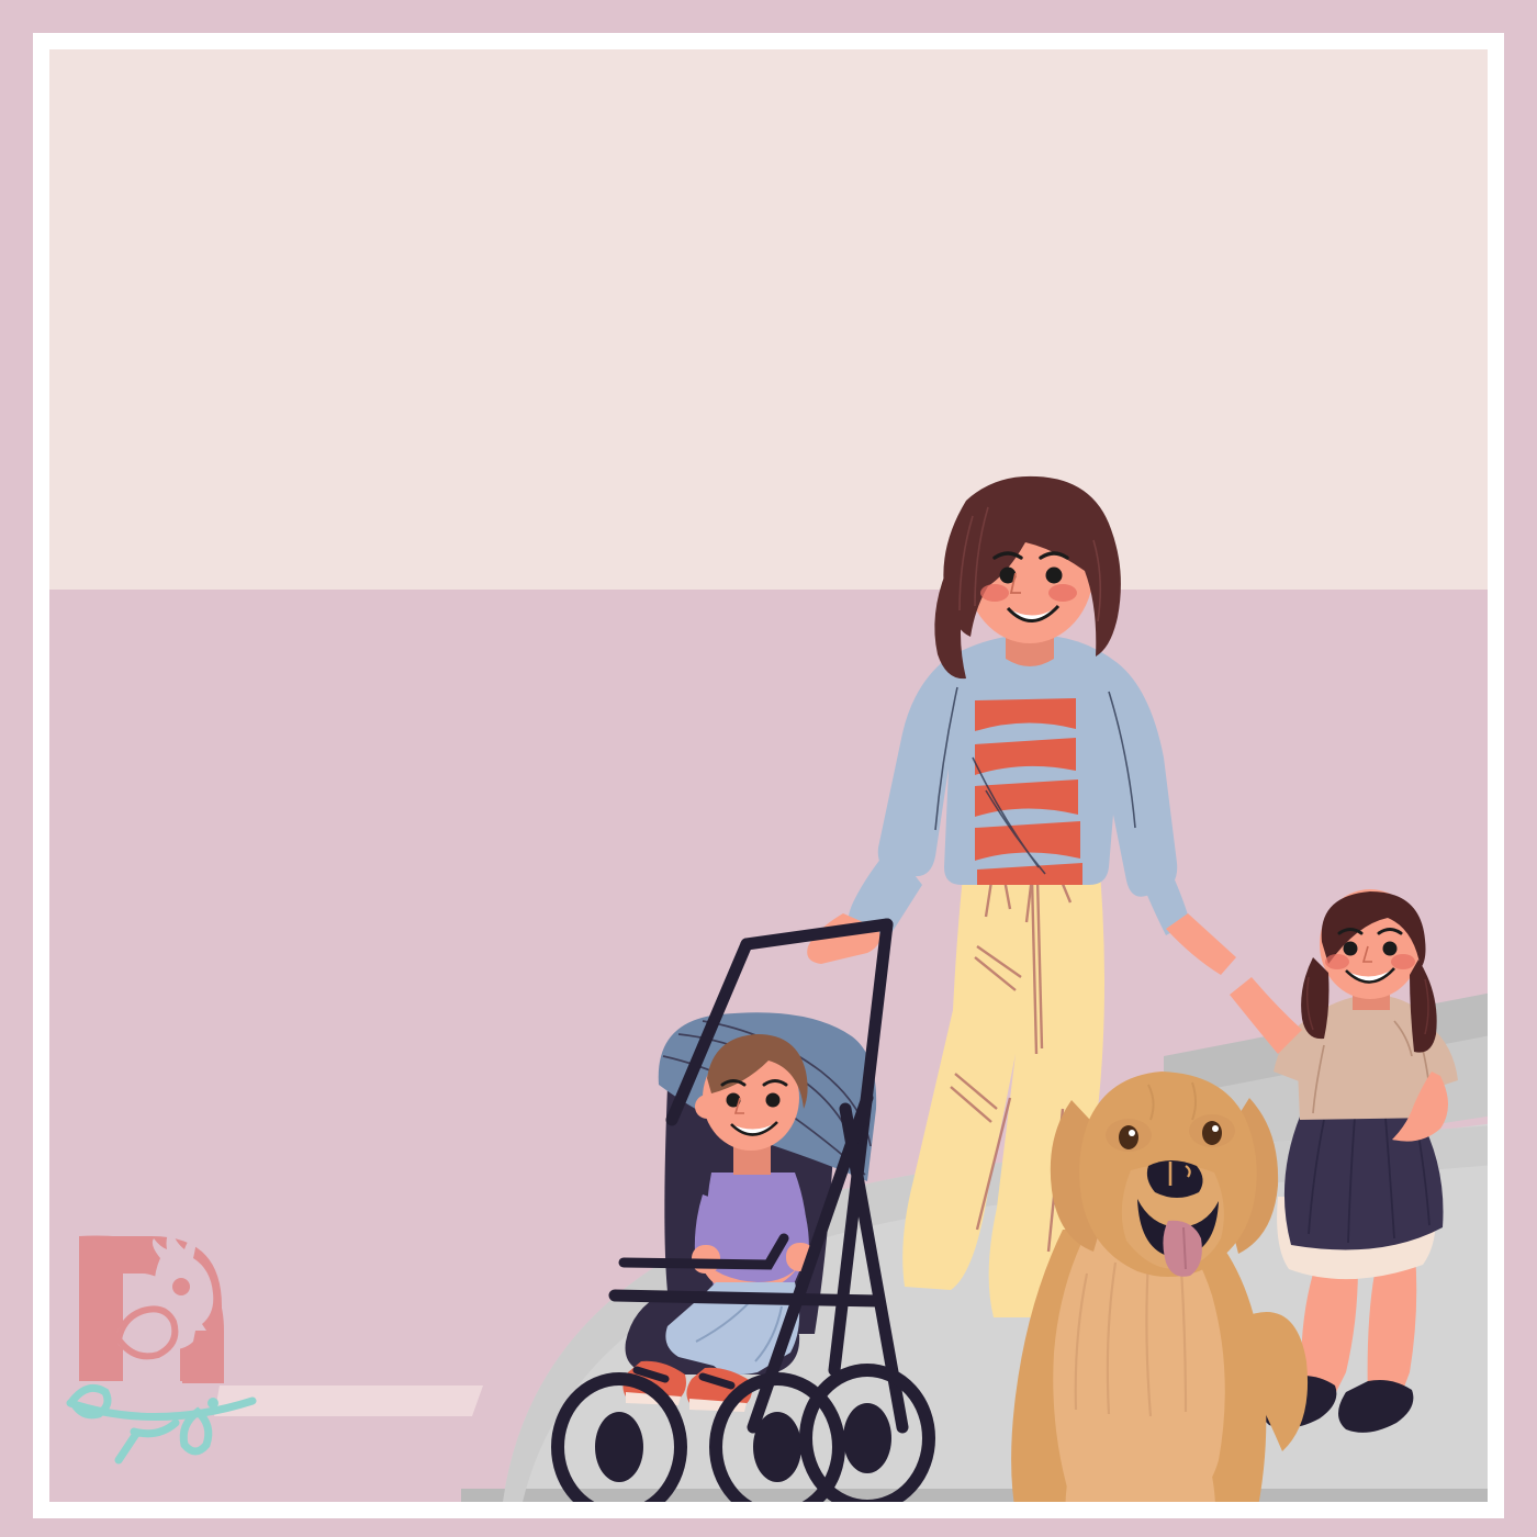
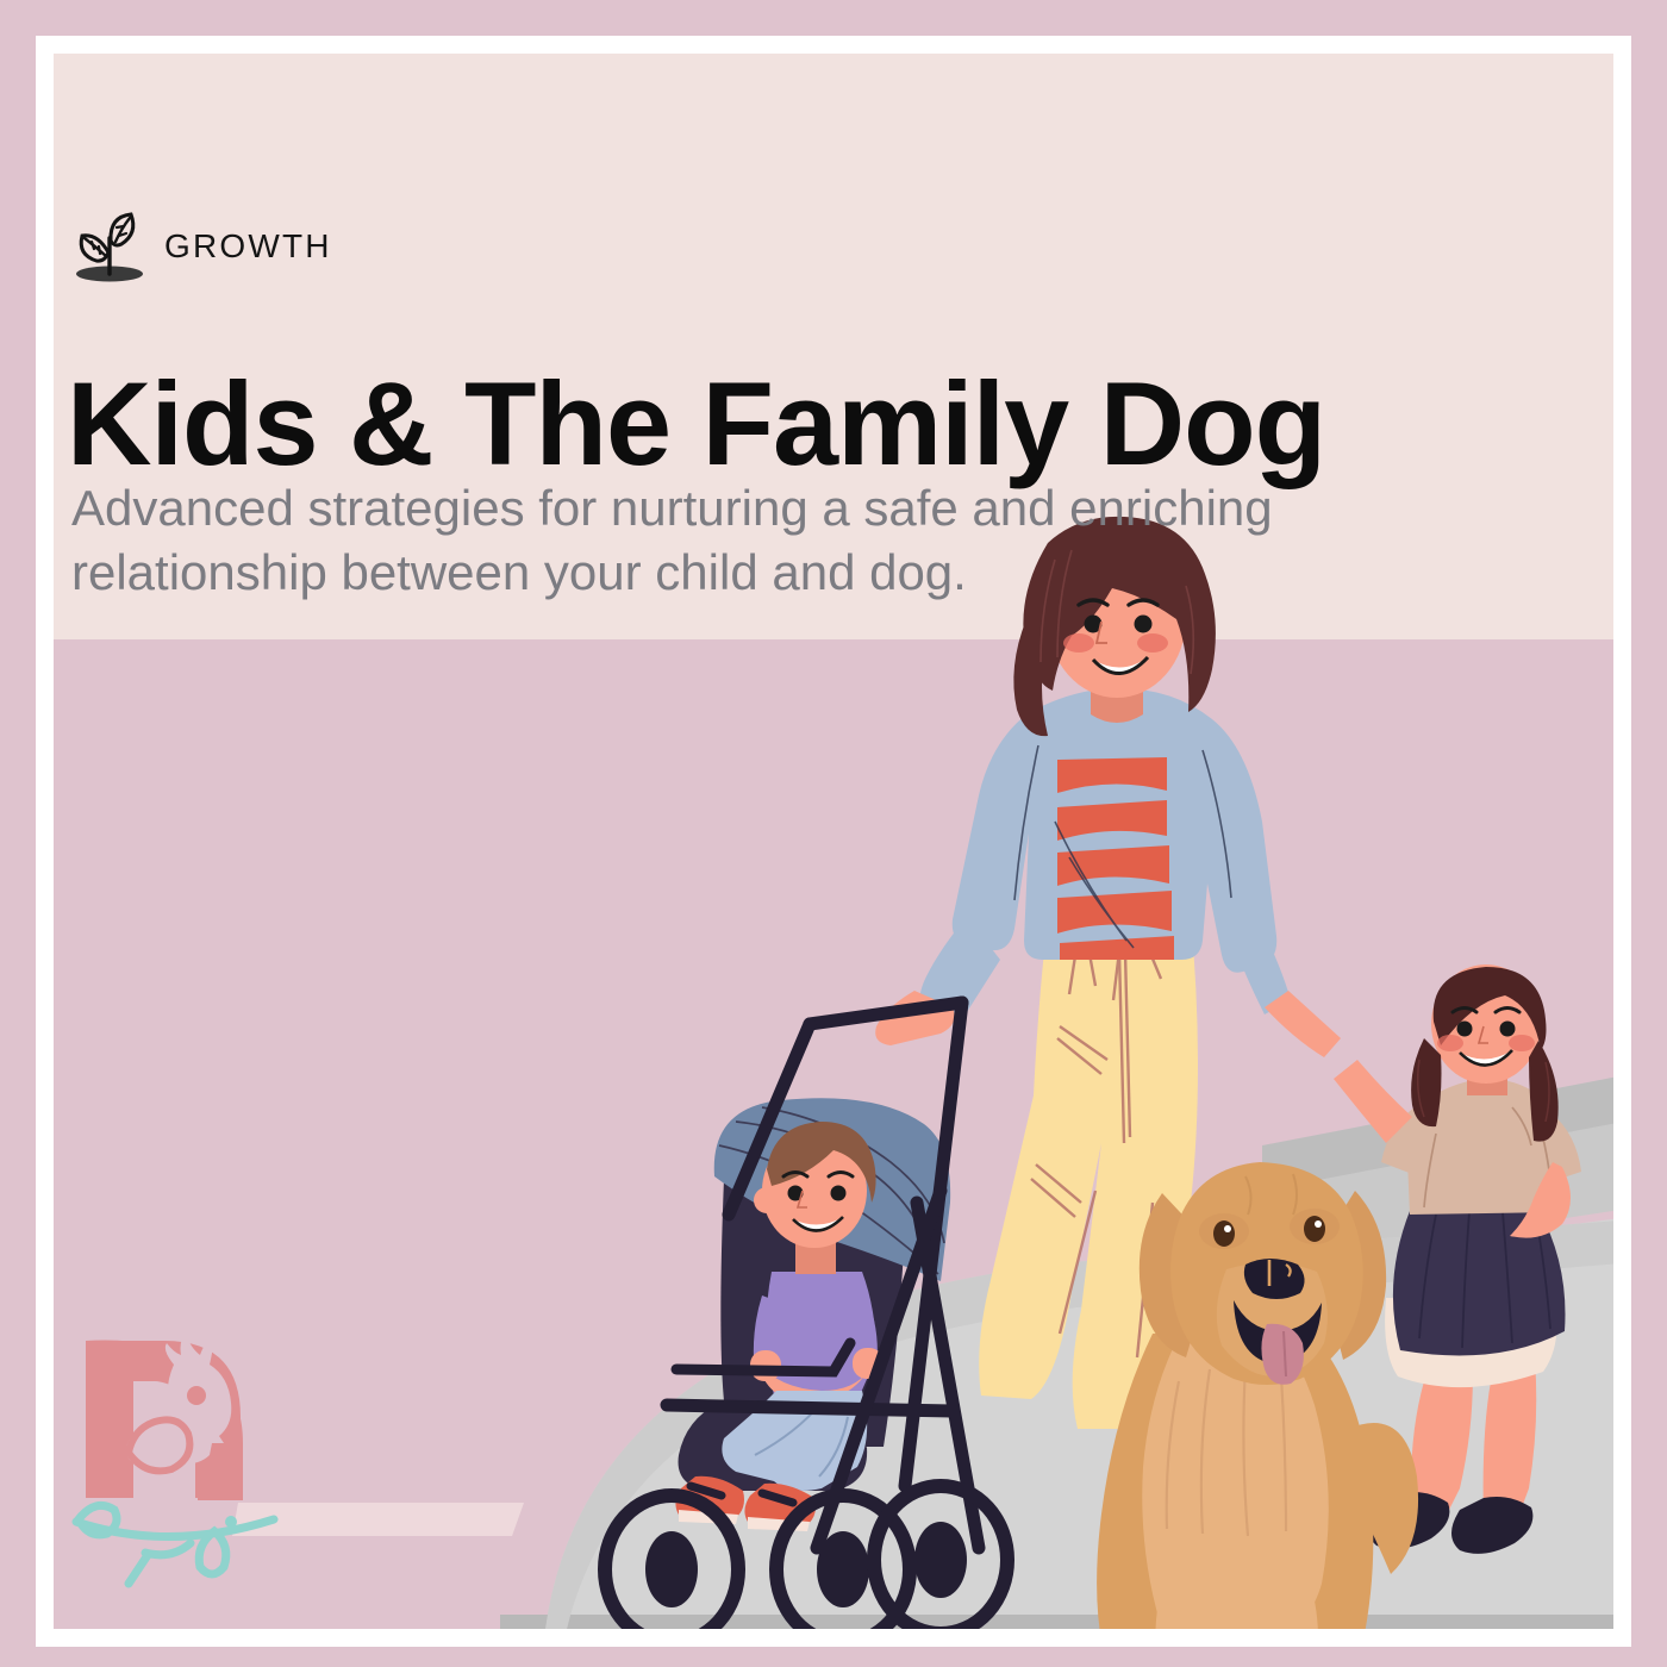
+ GROWTH
+ Kids & The Family Dog
+ Advanced strategies for nurturing a safe and enriching relationship between your child and dog.
